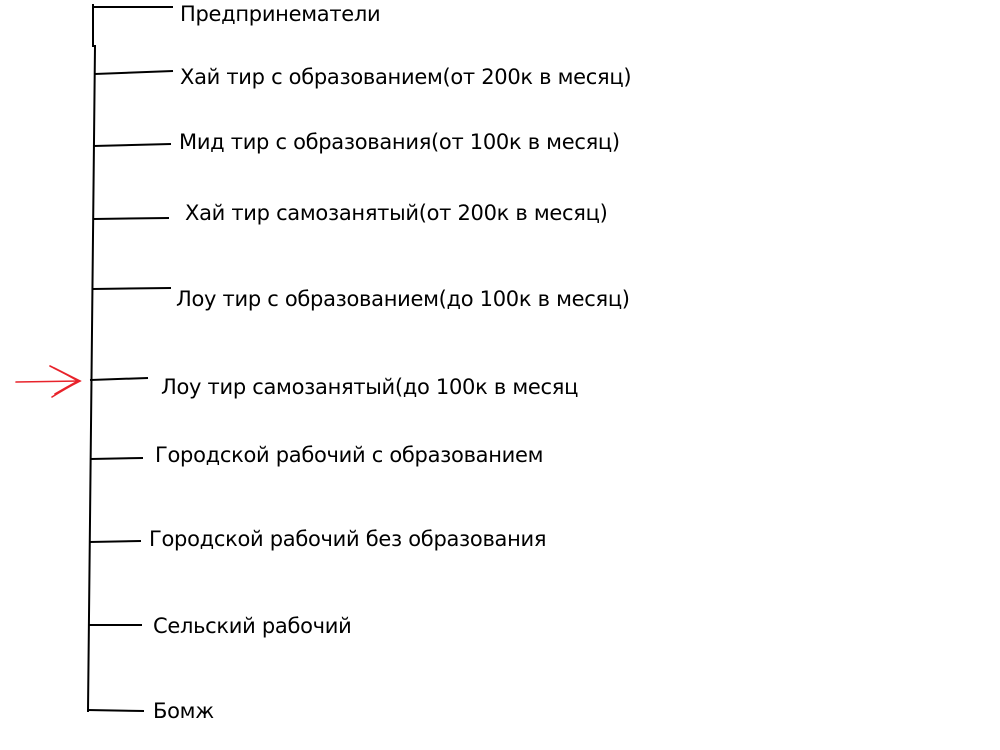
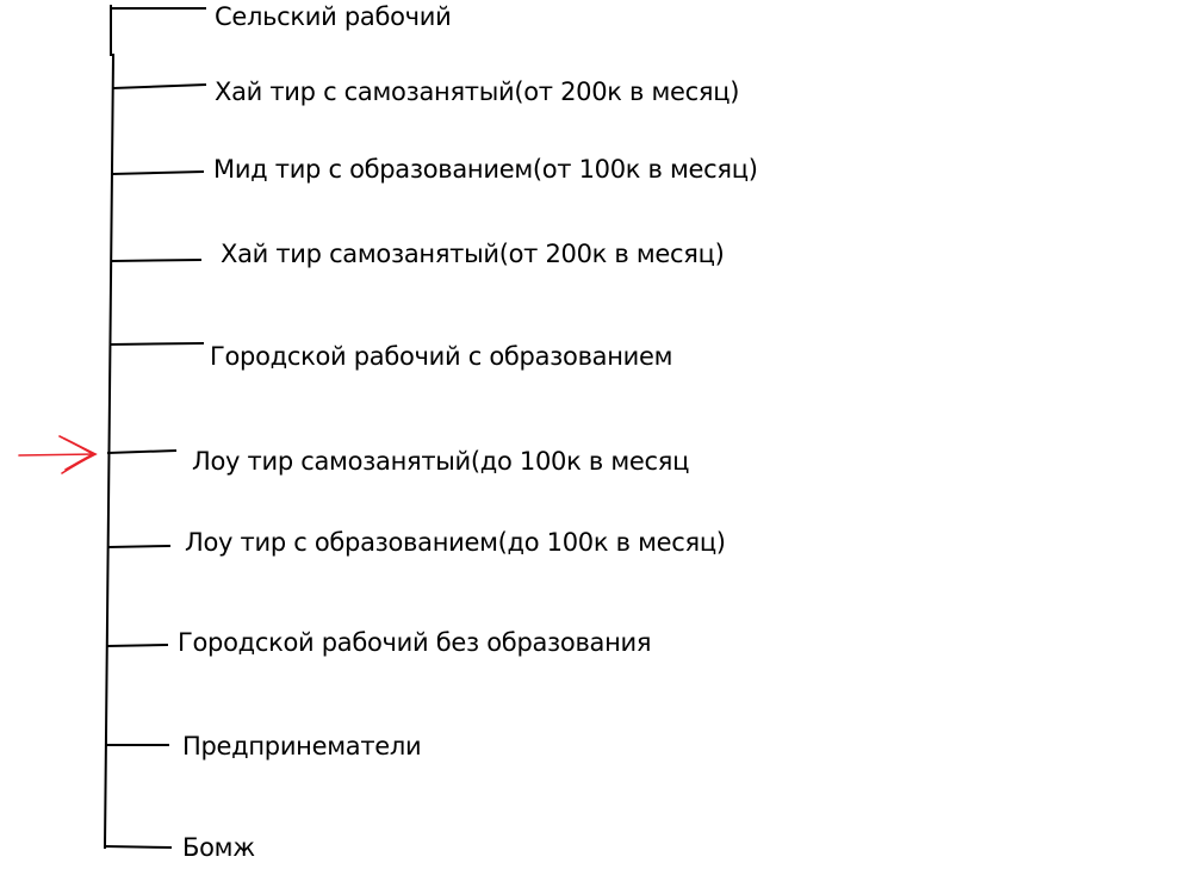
- Предпринематели
+ Сельский рабочий
- Хай тир с образованием(от 200к в месяц)
+ Хай тир с самозанятый(от 200к в месяц)
- Мид тир с образования(от 100к в месяц)
+ Мид тир с образованием(от 100к в месяц)
  Хай тир самозанятый(от 200к в месяц)
- Лоу тир с образованием(до 100к в месяц)
+ Городской рабочий с образованием
  Лоу тир самозанятый(до 100к в месяц
- Городской рабочий с образованием
+ Лоу тир с образованием(до 100к в месяц)
  Городской рабочий без образования
- Сельский рабочий
+ Предпринематели
  Бомж
